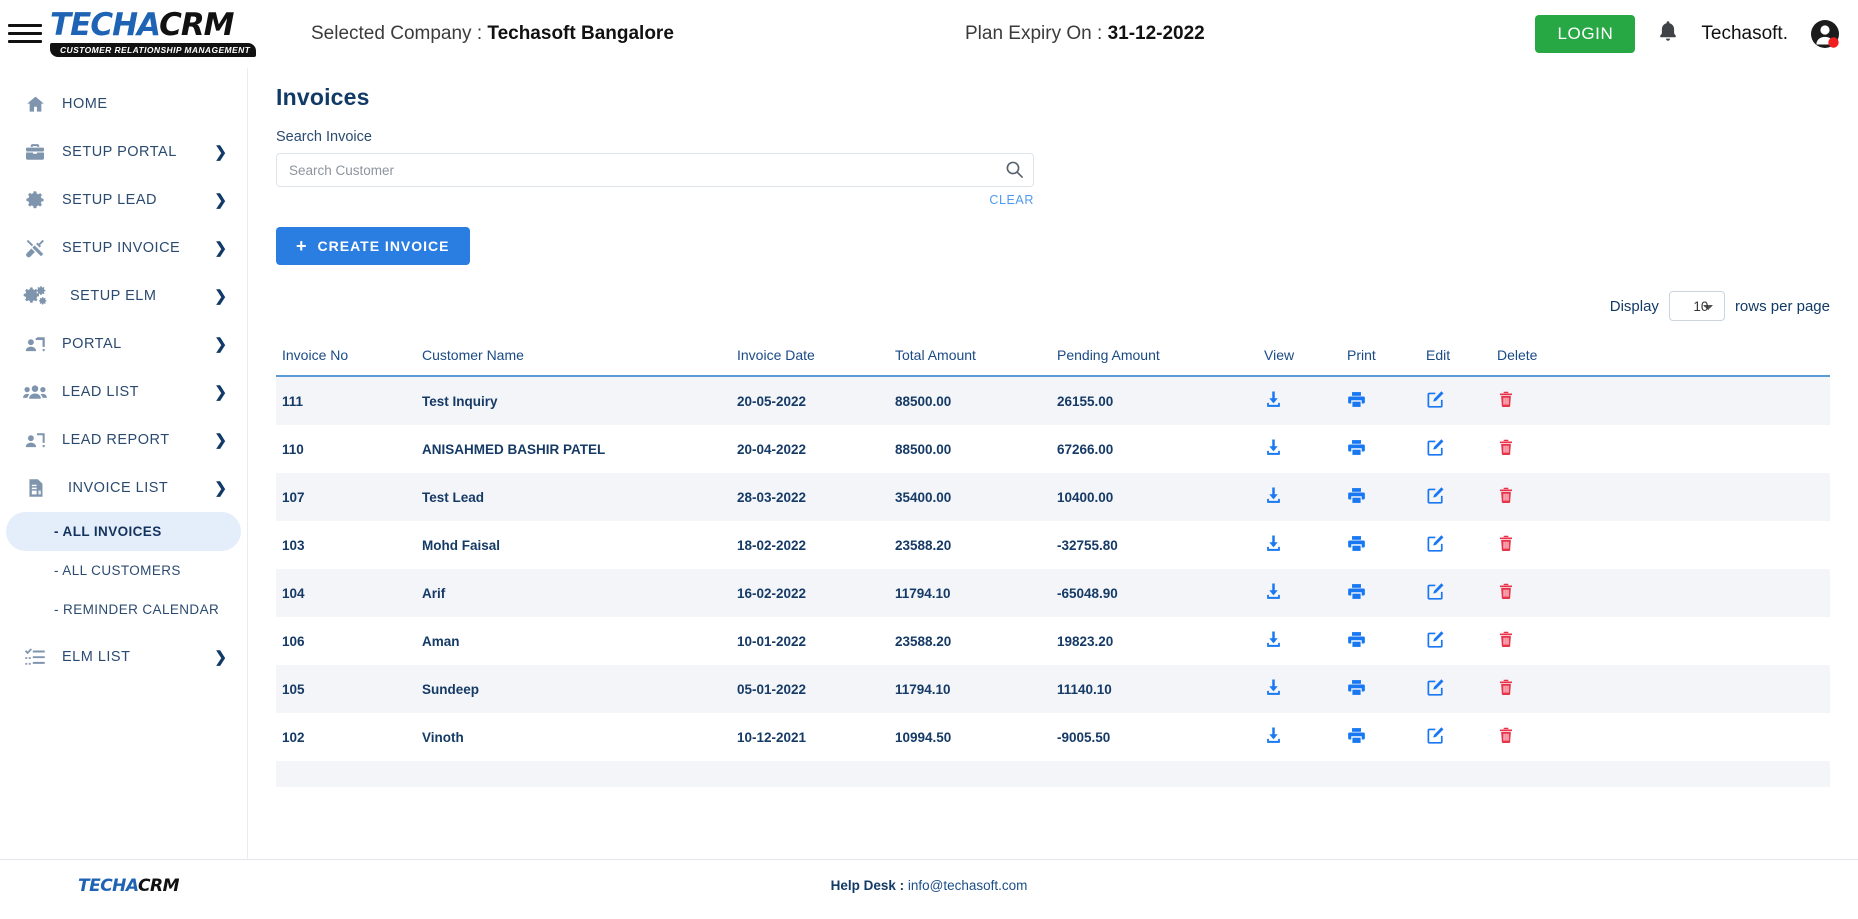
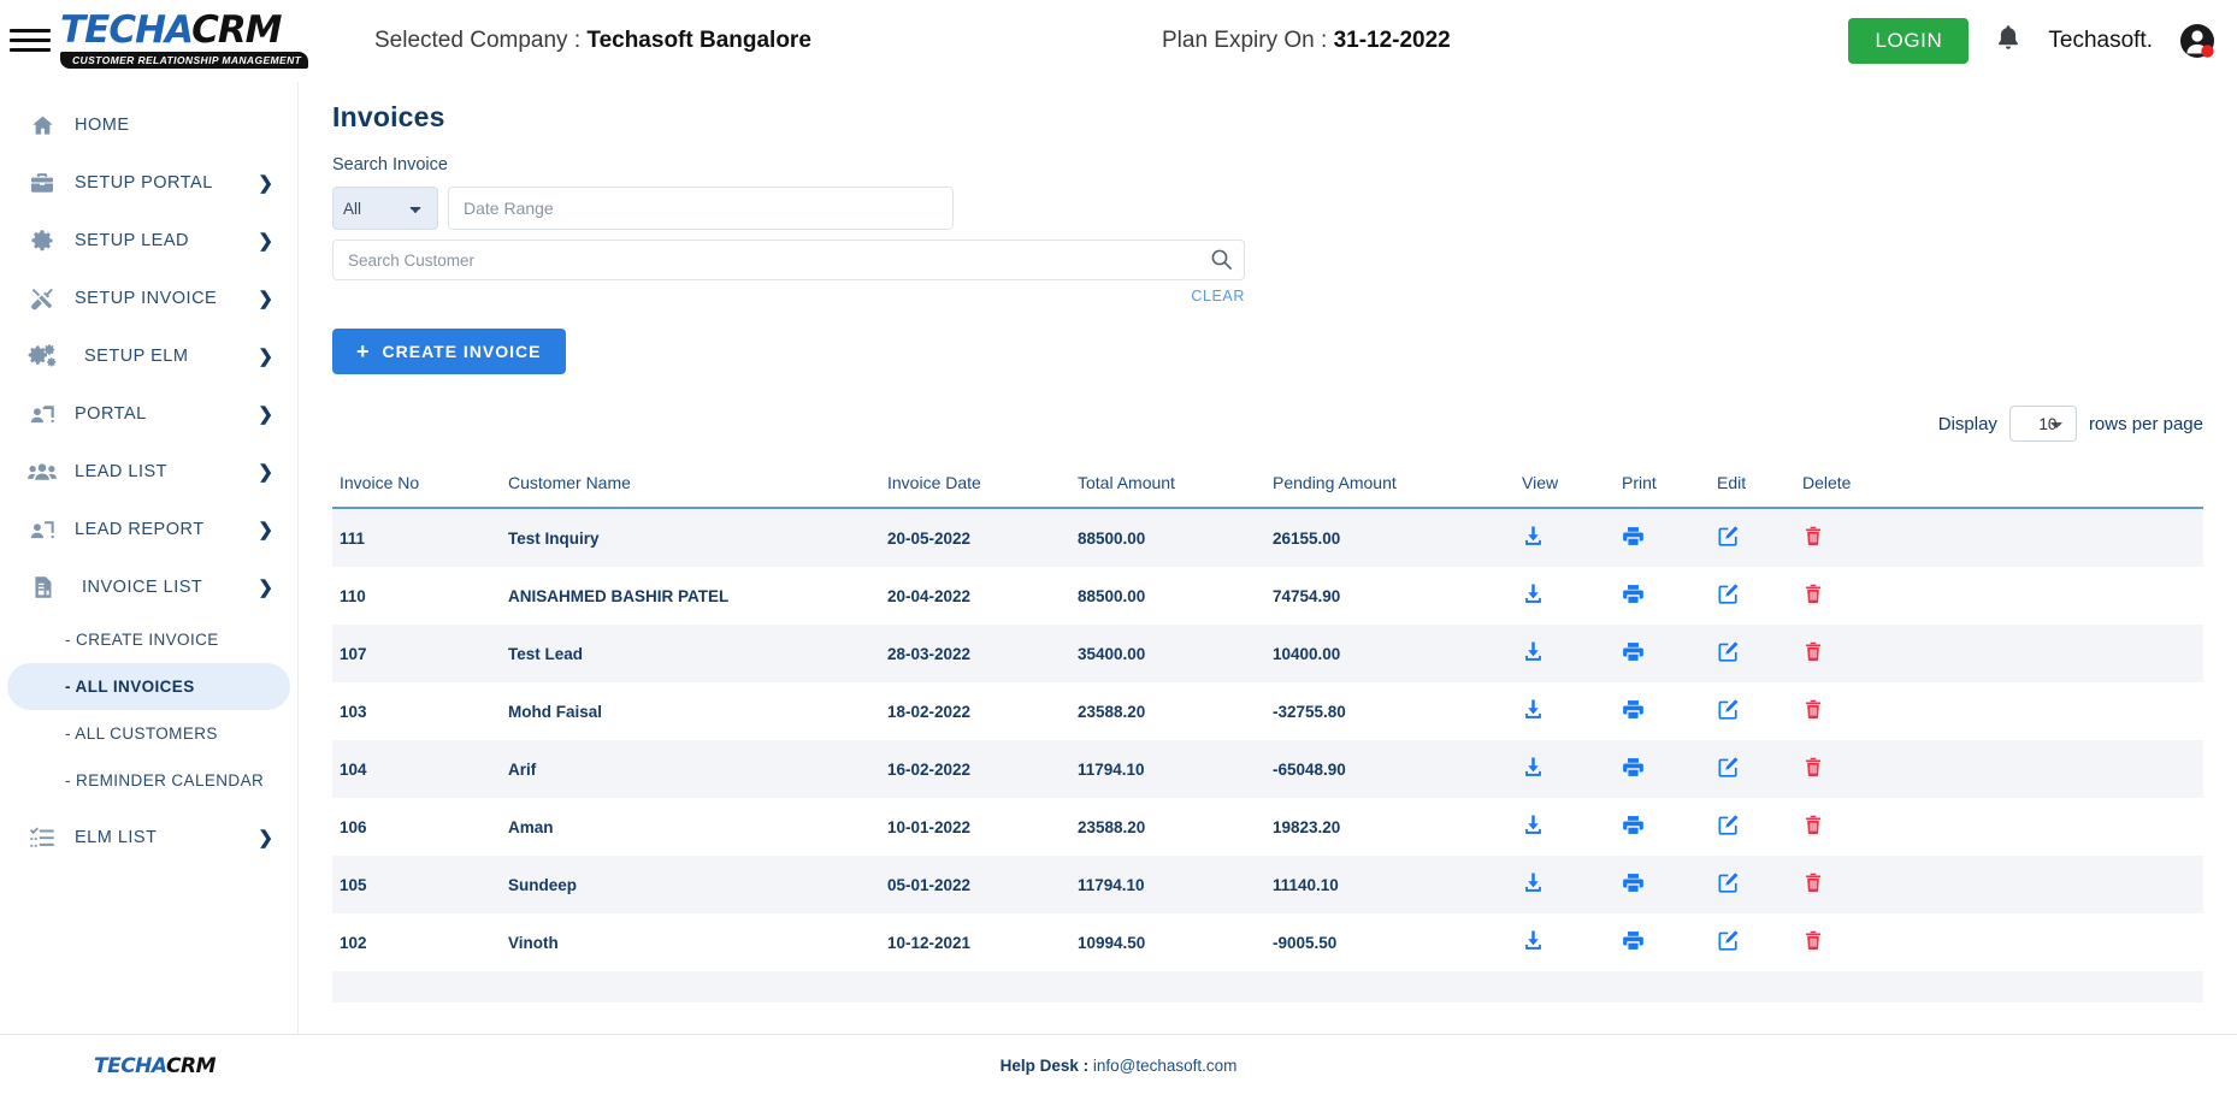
  TECHACRM
  CUSTOMER RELATIONSHIP MANAGEMENT
  Selected Company : Techasoft Bangalore
  Plan Expiry On : 31-12-2022
  LOGIN
  Techasoft.
  HOME
  SETUP PORTAL
  ❯
  SETUP LEAD
  ❯
  SETUP INVOICE
  ❯
  SETUP ELM
  ❯
  PORTAL
  ❯
  LEAD LIST
  ❯
  LEAD REPORT
  ❯
  INVOICE LIST
  ❯
+ - CREATE INVOICE
  - ALL INVOICES
  - ALL CUSTOMERS
  - REMINDER CALENDAR
  ELM LIST
  ❯
  Invoices
  Search Invoice
+ All
+ Date Range
  Search Customer
  CLEAR
  +
  CREATE INVOICE
  Display
  10
  rows per page
  Invoice No	Customer Name	Invoice Date	Total Amount	Pending Amount	View	Print	Edit	Delete
  111	Test Inquiry	20-05-2022	88500.00	26155.00
- 110	ANISAHMED BASHIR PATEL	20-04-2022	88500.00	67266.00
+ 110	ANISAHMED BASHIR PATEL	20-04-2022	88500.00	74754.90
  107	Test Lead	28-03-2022	35400.00	10400.00
  103	Mohd Faisal	18-02-2022	23588.20	-32755.80
  104	Arif	16-02-2022	11794.10	-65048.90
  106	Aman	10-01-2022	23588.20	19823.20
  105	Sundeep	05-01-2022	11794.10	11140.10
  102	Vinoth	10-12-2021	10994.50	-9005.50
  TECHACRM
  Help Desk : info@techasoft.com
